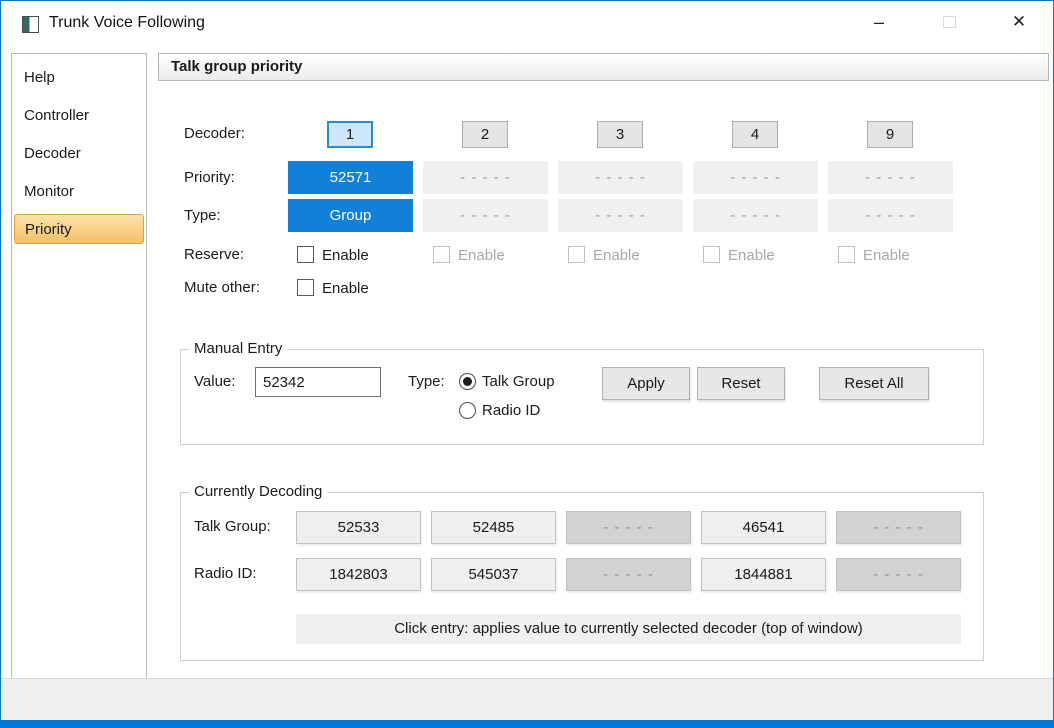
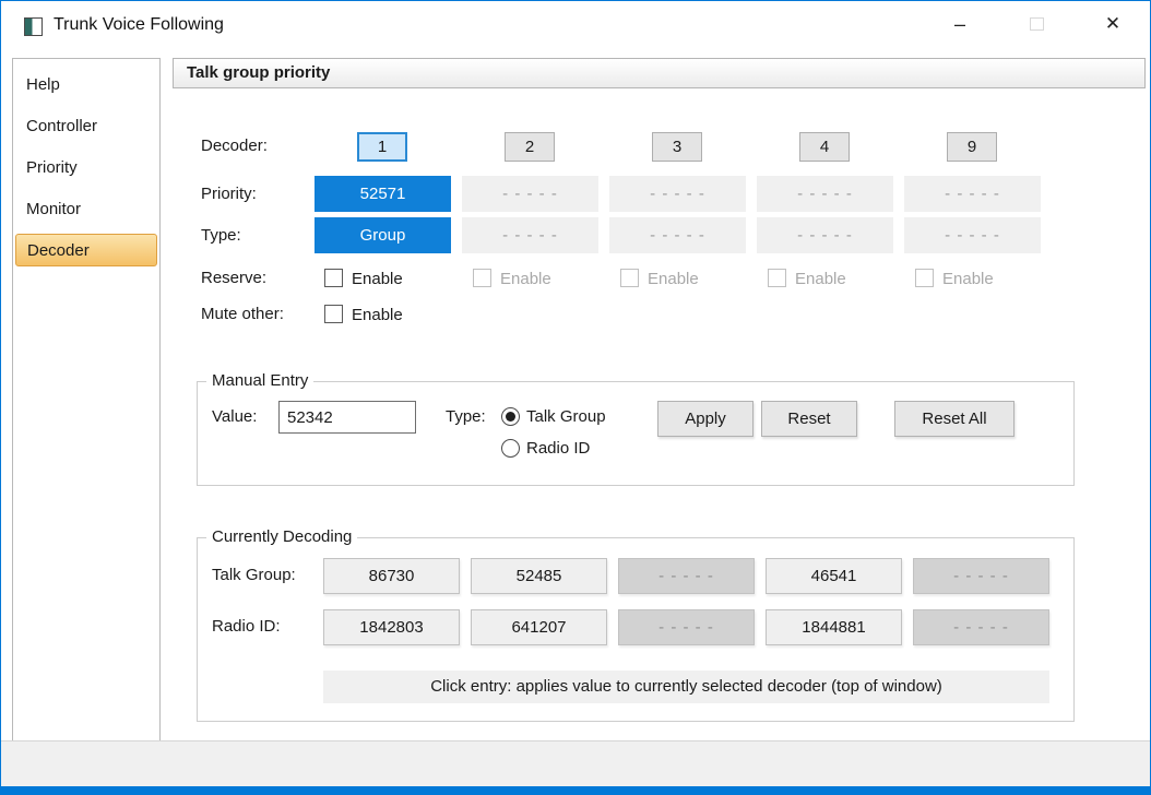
  Trunk Voice Following
  –
  ✕
  Help
  Controller
- Decoder
+ Priority
  Monitor
- Priority
+ Decoder
  Talk group priority
  Decoder:
  Priority:
  Type:
  Reserve:
  Mute other:
  1
  2
  3
  4
  9
  52571
  - - - - -
  - - - - -
  - - - - -
  - - - - -
  Group
  - - - - -
  - - - - -
  - - - - -
  - - - - -
  Enable
  Enable
  Enable
  Enable
  Enable
  Enable
  Manual Entry
  Value:
  52342
  Type:
  Talk Group
  Radio ID
  Apply
  Reset
  Reset All
  Currently Decoding
  Talk Group:
- 52533
+ 86730
  52485
  - - - - -
  46541
  - - - - -
  Radio ID:
  1842803
- 545037
+ 641207
  - - - - -
  1844881
  - - - - -
  Click entry: applies value to currently selected decoder (top of window)
